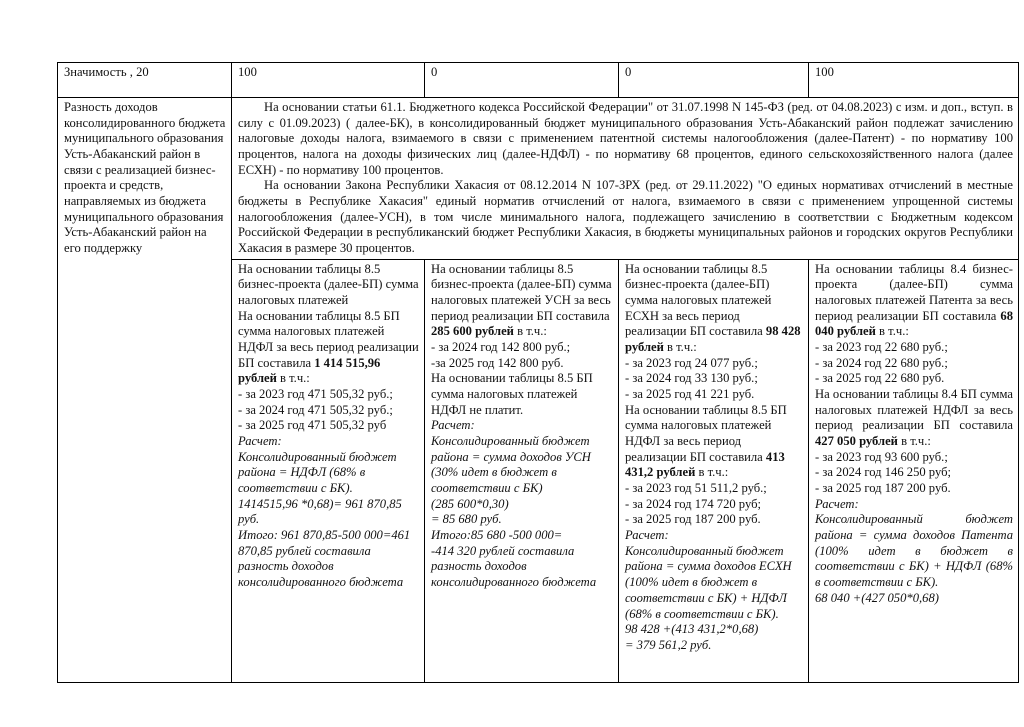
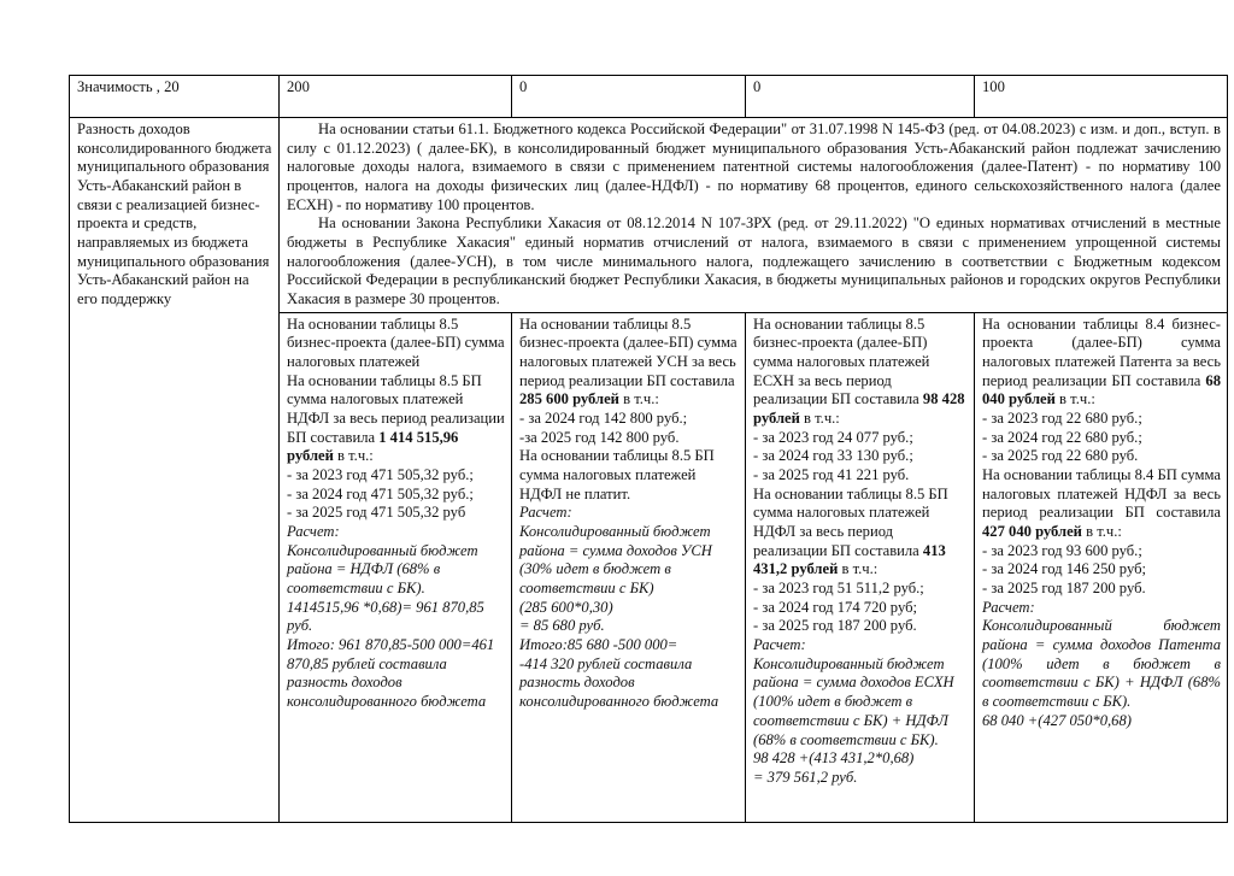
- Значимость , 20	100	0	0	100
+ Значимость , 20	200	0	0	100
- Разность доходов консолидированного бюджета муниципального образования Усть-Абаканский район в связи с реализацией бизнес-проекта и средств, направляемых из бюджета муниципального образования Усть-Абаканский район на его поддержку	На основании статьи 61.1. Бюджетного кодекса Российской Федерации" от 31.07.1998 N 145-ФЗ (ред. от 04.08.2023) с изм. и доп., вступ. в силу с 01.09.2023) ( далее-БК), в консолидированный бюджет муниципального образования Усть-Абаканский район подлежат зачислению налоговые доходы налога, взимаемого в связи с применением патентной системы налогообложения (далее-Патент) - по нормативу 100 процентов, налога на доходы физических лиц (далее-НДФЛ) - по нормативу 68 процентов, единого сельскохозяйственного налога (далее ЕСХН) - по нормативу 100 процентов. На основании Закона Республики Хакасия от 08.12.2014 N 107-ЗРХ (ред. от 29.11.2022) "О единых нормативах отчислений в местные бюджеты в Республике Хакасия" единый норматив отчислений от налога, взимаемого в связи с применением упрощенной системы налогообложения (далее-УСН), в том числе минимального налога, подлежащего зачислению в соответствии с Бюджетным кодексом Российской Федерации в республиканский бюджет Республики Хакасия, в бюджеты муниципальных районов и городских округов Республики Хакасия в размере 30 процентов.
+ Разность доходов консолидированного бюджета муниципального образования Усть-Абаканский район в связи с реализацией бизнес-проекта и средств, направляемых из бюджета муниципального образования Усть-Абаканский район на его поддержку	На основании статьи 61.1. Бюджетного кодекса Российской Федерации" от 31.07.1998 N 145-ФЗ (ред. от 04.08.2023) с изм. и доп., вступ. в силу с 01.12.2023) ( далее-БК), в консолидированный бюджет муниципального образования Усть-Абаканский район подлежат зачислению налоговые доходы налога, взимаемого в связи с применением патентной системы налогообложения (далее-Патент) - по нормативу 100 процентов, налога на доходы физических лиц (далее-НДФЛ) - по нормативу 68 процентов, единого сельскохозяйственного налога (далее ЕСХН) - по нормативу 100 процентов. На основании Закона Республики Хакасия от 08.12.2014 N 107-ЗРХ (ред. от 29.11.2022) "О единых нормативах отчислений в местные бюджеты в Республике Хакасия" единый норматив отчислений от налога, взимаемого в связи с применением упрощенной системы налогообложения (далее-УСН), в том числе минимального налога, подлежащего зачислению в соответствии с Бюджетным кодексом Российской Федерации в республиканский бюджет Республики Хакасия, в бюджеты муниципальных районов и городских округов Республики Хакасия в размере 30 процентов.
- На основании таблицы 8.5 бизнес-проекта (далее-БП) сумма налоговых платежейНа основании таблицы 8.5 БП сумма налоговых платежей НДФЛ за весь период реализации БП составила 1 414 515,96 рублей в т.ч.:- за 2023 год 471 505,32 руб.;- за 2024 год 471 505,32 руб.;- за 2025 год 471 505,32 рубРасчет:Консолидированный бюджет района = НДФЛ (68% в соответствии с БК).1414515,96 *0,68)= 961 870,85 руб.Итого: 961 870,85-500 000=461 870,85 рублей составила разность доходов консолидированного бюджета	На основании таблицы 8.5 бизнес-проекта (далее-БП) сумма налоговых платежей УСН за весь период реализации БП составила 285 600 рублей в т.ч.:- за 2024 год 142 800 руб.; -за 2025 год 142 800 руб.На основании таблицы 8.5 БП сумма налоговых платежей НДФЛ не платит.Расчет:Консолидированный бюджет района = сумма доходов УСН (30% идет в бюджет в соответствии с БК)(285 600*0,30)= 85 680 руб.Итого:85 680 -500 000=-414 320 рублей составила разность доходов консолидированного бюджета	На основании таблицы 8.5 бизнес-проекта (далее-БП) сумма налоговых платежей ЕСХН за весь период реализации БП составила 98 428 рублей в т.ч.:- за 2023 год 24 077 руб.;- за 2024 год 33 130 руб.;- за 2025 год 41 221 руб.На основании таблицы 8.5 БП сумма налоговых платежей НДФЛ за весь период реализации БП составила 413 431,2 рублей в т.ч.:- за 2023 год 51 511,2 руб.;- за 2024 год 174 720 руб;- за 2025 год 187 200 руб.Расчет:Консолидированный бюджет района = сумма доходов ЕСХН (100% идет в бюджет в соответствии с БК) + НДФЛ (68% в соответствии с БК).98 428 +(413 431,2*0,68)= 379 561,2 руб.	На основании таблицы 8.4 бизнес-проекта (далее-БП) сумма налоговых платежей Патента за весь период реализации БП составила 68 040 рублей в т.ч.:- за 2023 год 22 680 руб.;- за 2024 год 22 680 руб.;- за 2025 год 22 680 руб.На основании таблицы 8.4 БП сумма налоговых платежей НДФЛ за весь период реализации БП составила 427 050 рублей в т.ч.:- за 2023 год 93 600 руб.;- за 2024 год 146 250 руб;- за 2025 год 187 200 руб.Расчет:Консолидированный бюджет района = сумма доходов Патента (100% идет в бюджет в соответствии с БК) + НДФЛ (68% в соответствии с БК).68 040 +(427 050*0,68)
+ На основании таблицы 8.5 бизнес-проекта (далее-БП) сумма налоговых платежейНа основании таблицы 8.5 БП сумма налоговых платежей НДФЛ за весь период реализации БП составила 1 414 515,96 рублей в т.ч.:- за 2023 год 471 505,32 руб.;- за 2024 год 471 505,32 руб.;- за 2025 год 471 505,32 рубРасчет:Консолидированный бюджет района = НДФЛ (68% в соответствии с БК).1414515,96 *0,68)= 961 870,85 руб.Итого: 961 870,85-500 000=461 870,85 рублей составила разность доходов консолидированного бюджета	На основании таблицы 8.5 бизнес-проекта (далее-БП) сумма налоговых платежей УСН за весь период реализации БП составила 285 600 рублей в т.ч.:- за 2024 год 142 800 руб.; -за 2025 год 142 800 руб.На основании таблицы 8.5 БП сумма налоговых платежей НДФЛ не платит.Расчет:Консолидированный бюджет района = сумма доходов УСН (30% идет в бюджет в соответствии с БК)(285 600*0,30)= 85 680 руб.Итого:85 680 -500 000=-414 320 рублей составила разность доходов консолидированного бюджета	На основании таблицы 8.5 бизнес-проекта (далее-БП) сумма налоговых платежей ЕСХН за весь период реализации БП составила 98 428 рублей в т.ч.:- за 2023 год 24 077 руб.;- за 2024 год 33 130 руб.;- за 2025 год 41 221 руб.На основании таблицы 8.5 БП сумма налоговых платежей НДФЛ за весь период реализации БП составила 413 431,2 рублей в т.ч.:- за 2023 год 51 511,2 руб.;- за 2024 год 174 720 руб;- за 2025 год 187 200 руб.Расчет:Консолидированный бюджет района = сумма доходов ЕСХН (100% идет в бюджет в соответствии с БК) + НДФЛ (68% в соответствии с БК).98 428 +(413 431,2*0,68)= 379 561,2 руб.	На основании таблицы 8.4 бизнес-проекта (далее-БП) сумма налоговых платежей Патента за весь период реализации БП составила 68 040 рублей в т.ч.:- за 2023 год 22 680 руб.;- за 2024 год 22 680 руб.;- за 2025 год 22 680 руб.На основании таблицы 8.4 БП сумма налоговых платежей НДФЛ за весь период реализации БП составила 427 040 рублей в т.ч.:- за 2023 год 93 600 руб.;- за 2024 год 146 250 руб;- за 2025 год 187 200 руб.Расчет:Консолидированный бюджет района = сумма доходов Патента (100% идет в бюджет в соответствии с БК) + НДФЛ (68% в соответствии с БК).68 040 +(427 050*0,68)
